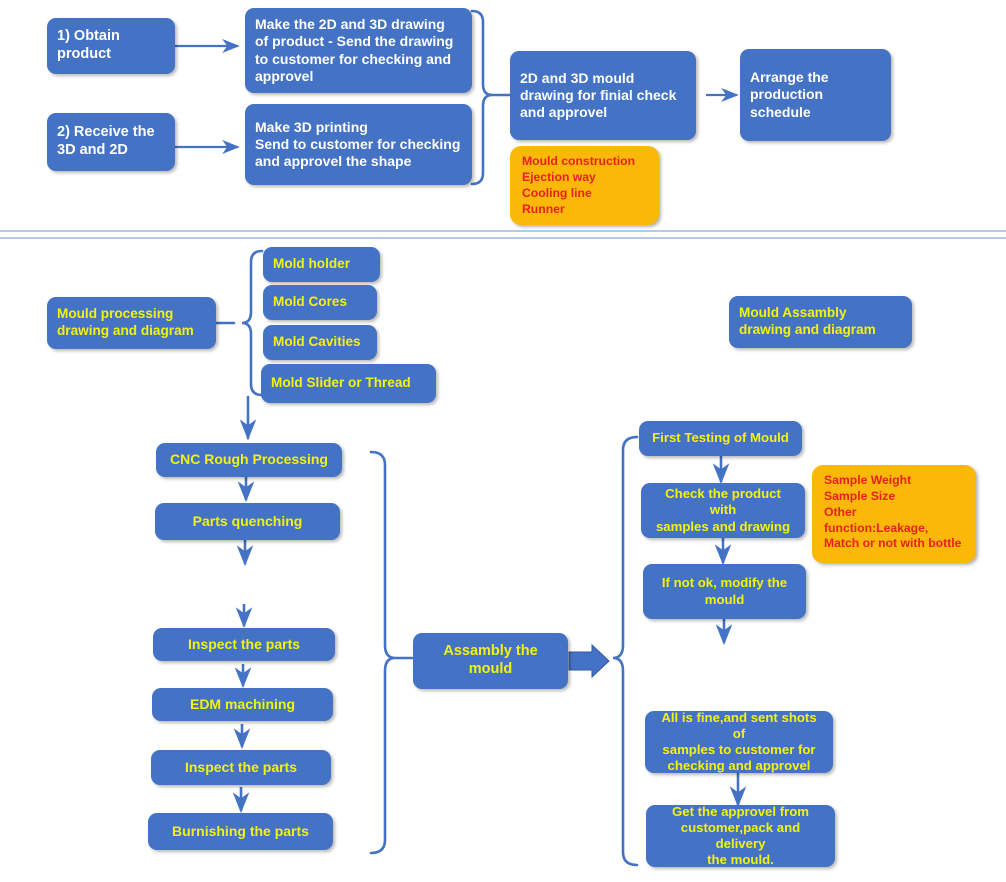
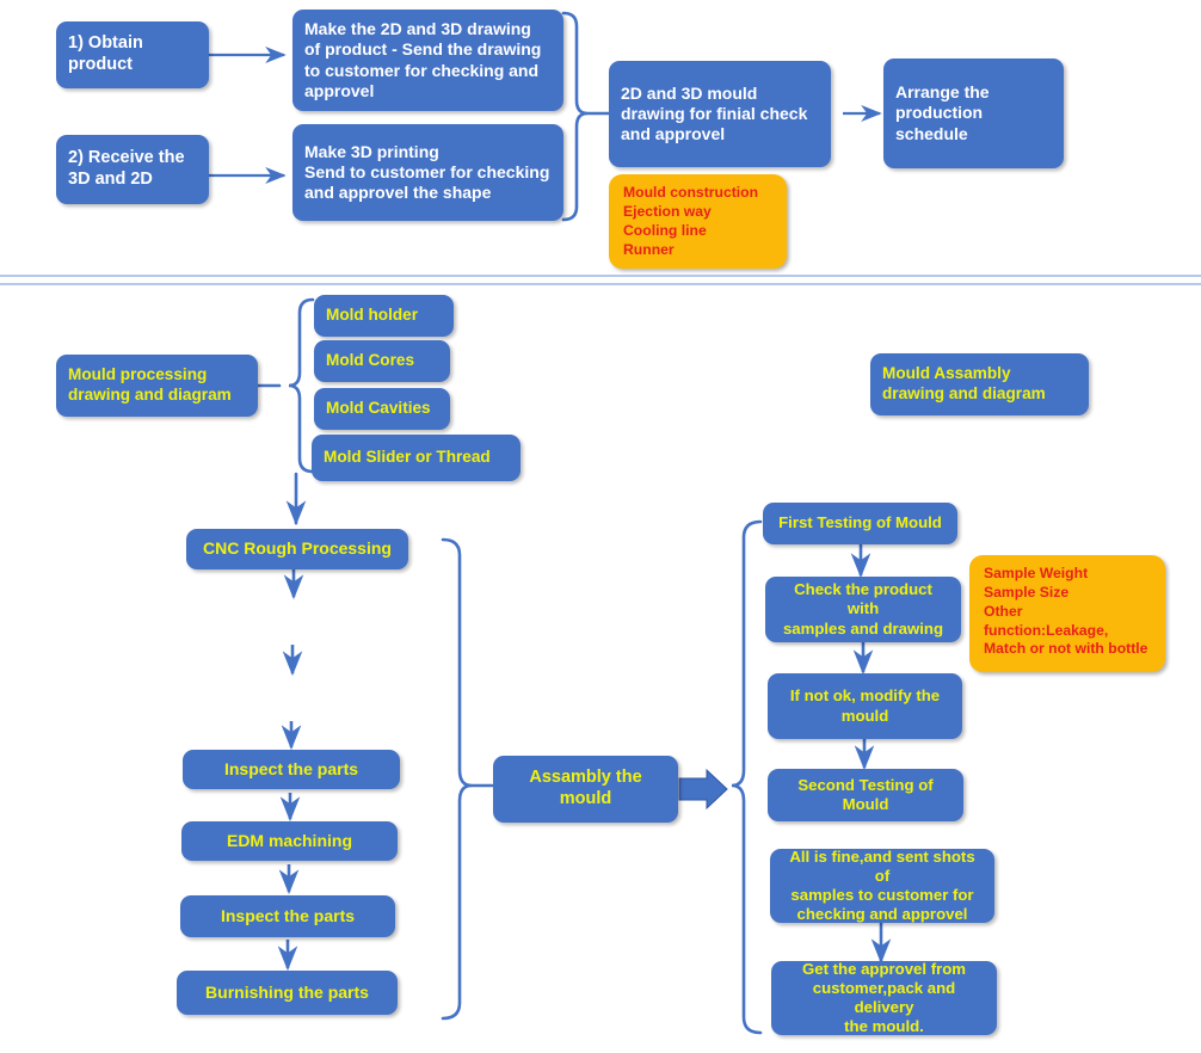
  1) Obtain
  product
  2) Receive the
  3D and 2D
  Make the 2D and 3D drawing
  of product - Send the drawing
  to customer for checking and
  approvel
  Make 3D printing
  Send to customer for checking
  and approvel the shape
  2D and 3D mould
  drawing for finial check
  and approvel
  Arrange the
  production
  schedule
  Mould construction
  Ejection way
  Cooling line
  Runner
  Mould processing
  drawing and diagram
  Mould Assambly
  drawing and diagram
  Mold holder
  Mold Cores
  Mold Cavities
  Mold Slider or Thread
  CNC Rough Processing
- Parts quenching
  Inspect the parts
  EDM machining
  Inspect the parts
  Burnishing the parts
  Assambly the
  mould
  First Testing of Mould
  Check the product with
  samples and drawing
  If not ok, modify the
  mould
+ Second Testing of Mould
  All is fine,and sent shots of
  samples to customer for
  checking and approvel
  Get the approvel from
  customer,pack and delivery
  the mould.
  Sample Weight
  Sample Size
  Other function:Leakage,
  Match or not with bottle
